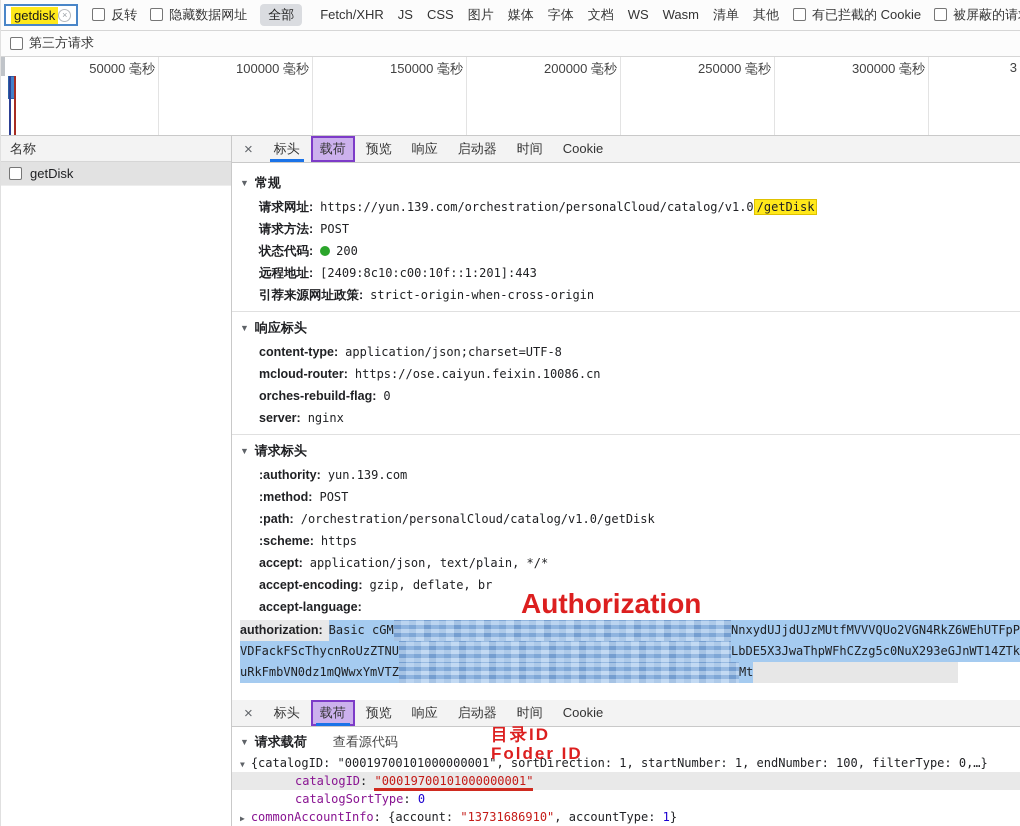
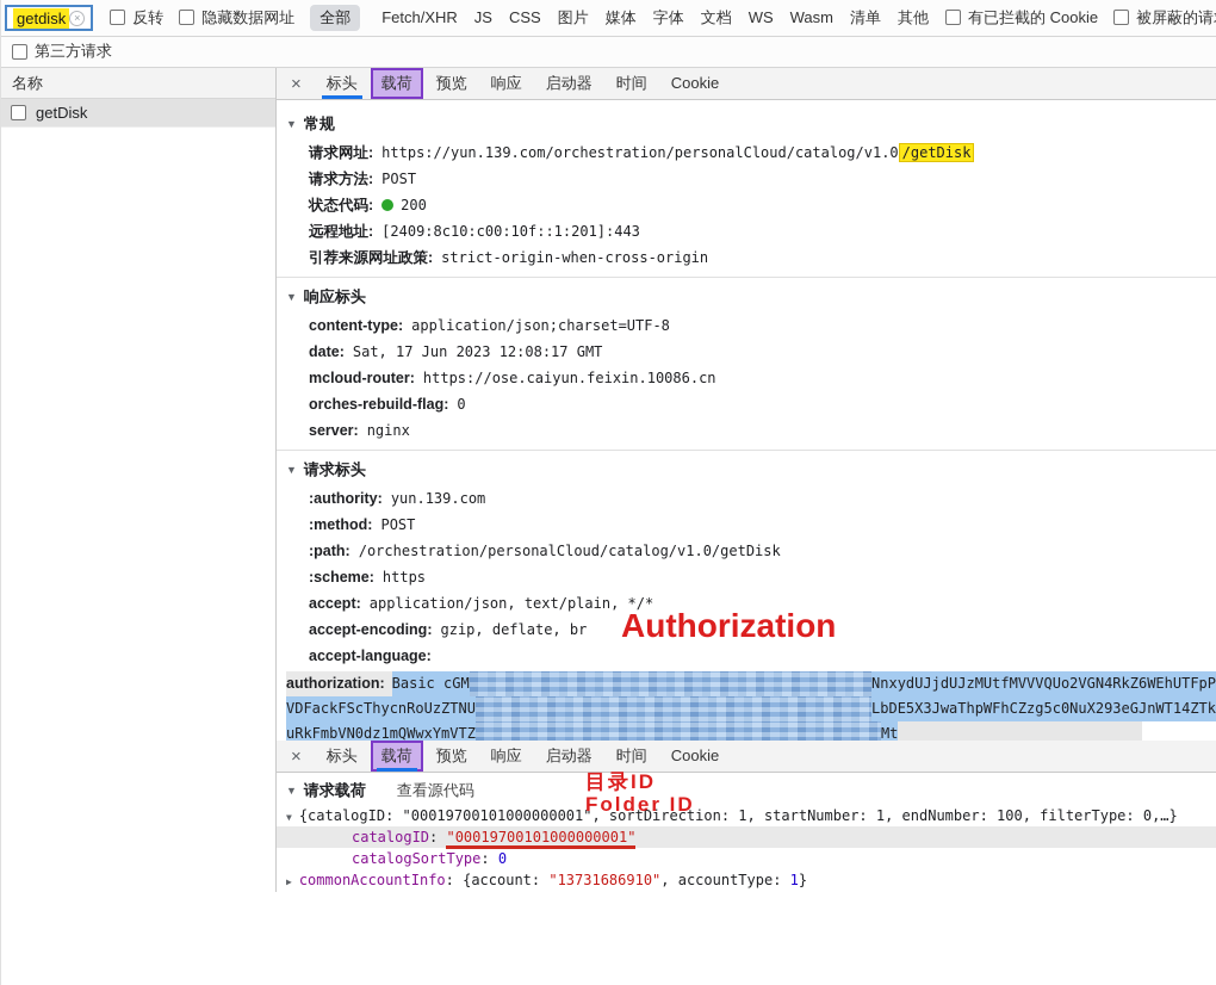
  getdisk
  ×
  反转
  隐藏数据网址
  全部
  Fetch/XHR JS CSS 图片 媒体 字体 文档 WS Wasm 清单 其他
  有已拦截的 Cookie
  被屏蔽的请
  第三方请求
- 50000 毫秒
- 100000 毫秒
- 150000 毫秒
- 200000 毫秒
- 250000 毫秒
- 300000 毫秒
- 3
  名称
  getDisk
  ×
  标头
  载荷
  预览
  响应
  启动器
  时间
  Cookie
  ▼
  常规
  请求网址:
  https://yun.139.com/orchestration/personalCloud/catalog/v1.0 /getDisk
  请求方法:
  POST
  状态代码:
  200
  远程地址:
  [2409:8c10:c00:10f::1:201]:443
  引荐来源网址政策:
  strict-origin-when-cross-origin
  ▼
  响应标头
  content-type:
  application/json;charset=UTF-8
+ date:
+ Sat, 17 Jun 2023 12:08:17 GMT
  mcloud-router:
  https://ose.caiyun.feixin.10086.cn
  orches-rebuild-flag:
  0
  server:
  nginx
  ▼
  请求标头
  :authority:
  yun.139.com
  :method:
  POST
  :path:
  /orchestration/personalCloud/catalog/v1.0/getDisk
  :scheme:
  https
  accept:
  application/json, text/plain, */*
  accept-encoding:
  gzip, deflate, br
  accept-language:
  authorization:
  Basic cGM
  NnxydUJjdUJzMUtfMVVVQUo2VGN4RkZ6WEhUTFpP
  VDFackFScThycnRoUzZTNU
  LbDE5X3JwaThpWFhCZzg5c0NuX293eGJnWT14ZTk
  uRkFmbVN0dz1mQWwxYmVTZ
  Mt
  Authorization
  ×
  标头
  载荷
  预览
  响应
  启动器
  时间
  Cookie
  ▼
  请求载荷
  查看源代码
  ▼ {catalogID: "00019700101000000001", sortDirection: 1, startNumber: 1, endNumber: 100, filterType: 0,…}
  catalogID: "00019700101000000001"
  catalogSortType: 0
  ▶ commonAccountInfo: {account: "13731686910", accountType: 1}
  目录ID
  Folder ID
